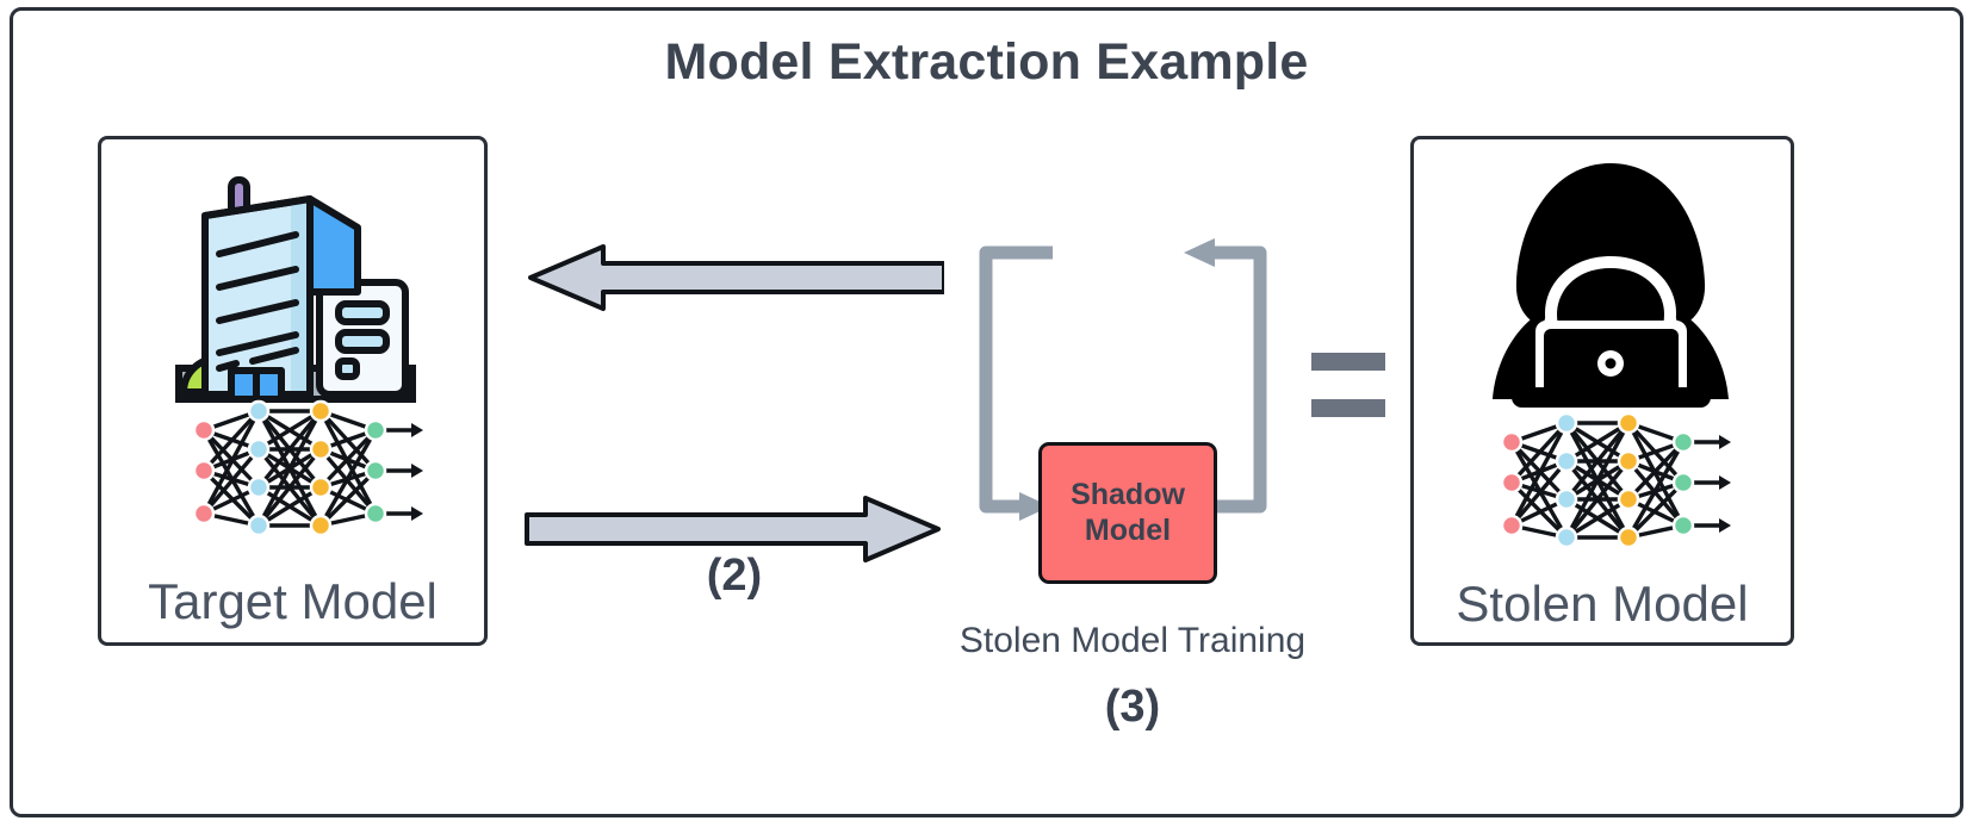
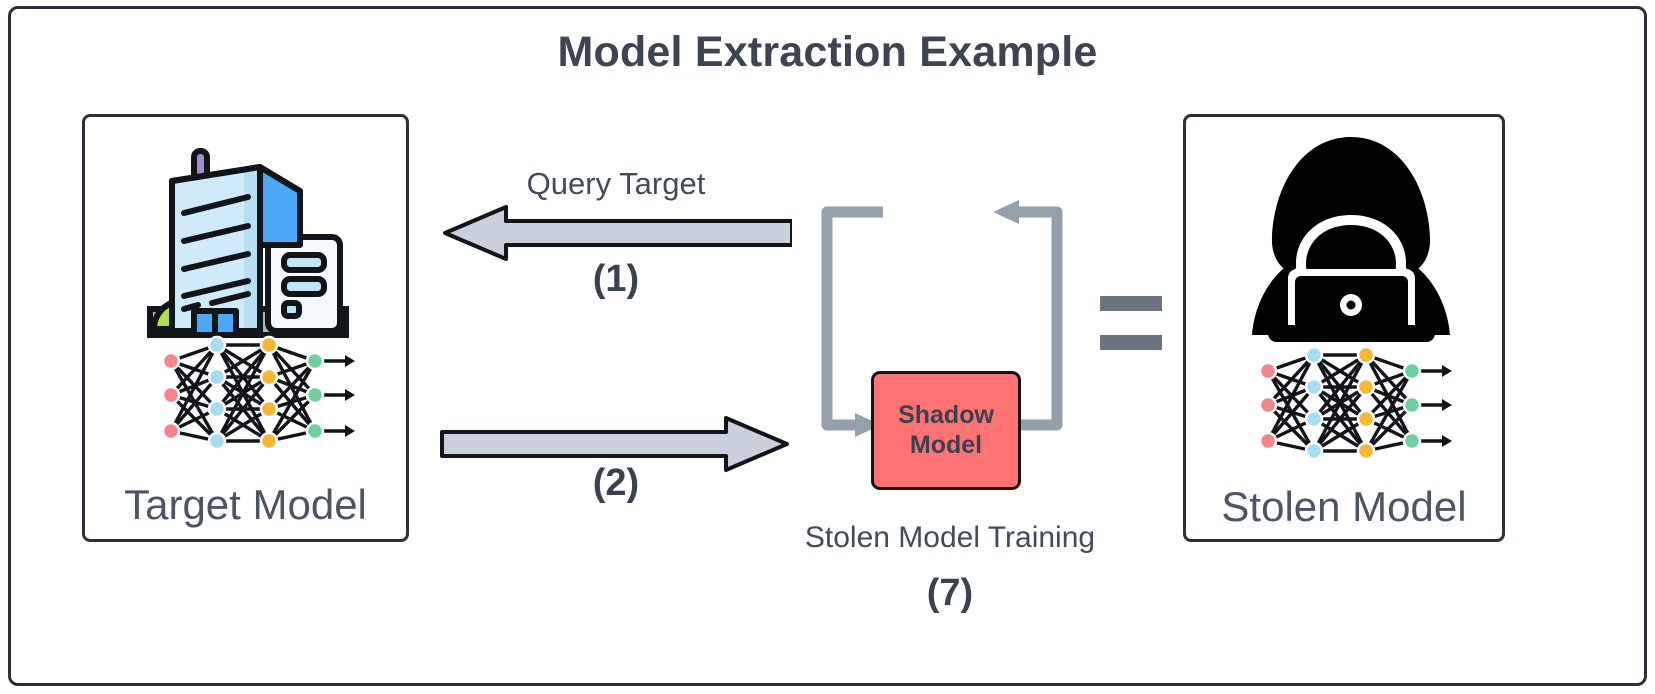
  Model Extraction Example
  Target Model
+ Query Target
+ (1)
  (2)
  Shadow
  Model
  Stolen Model Training
- (3)
+ (7)
  Stolen Model
